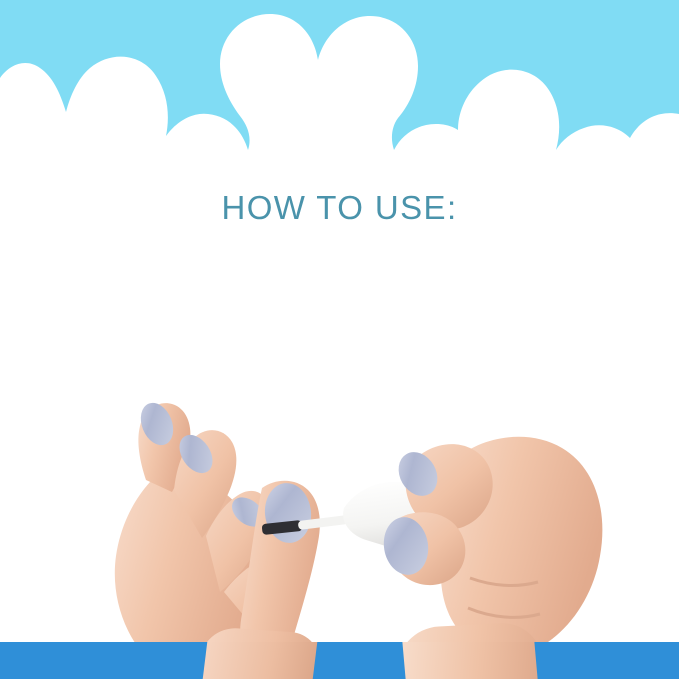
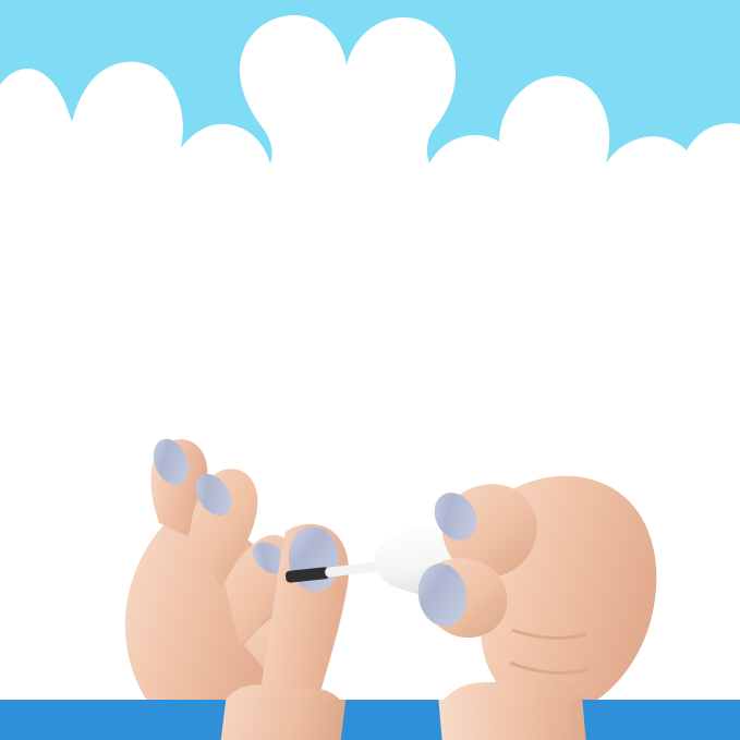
- HOW TO USE:
